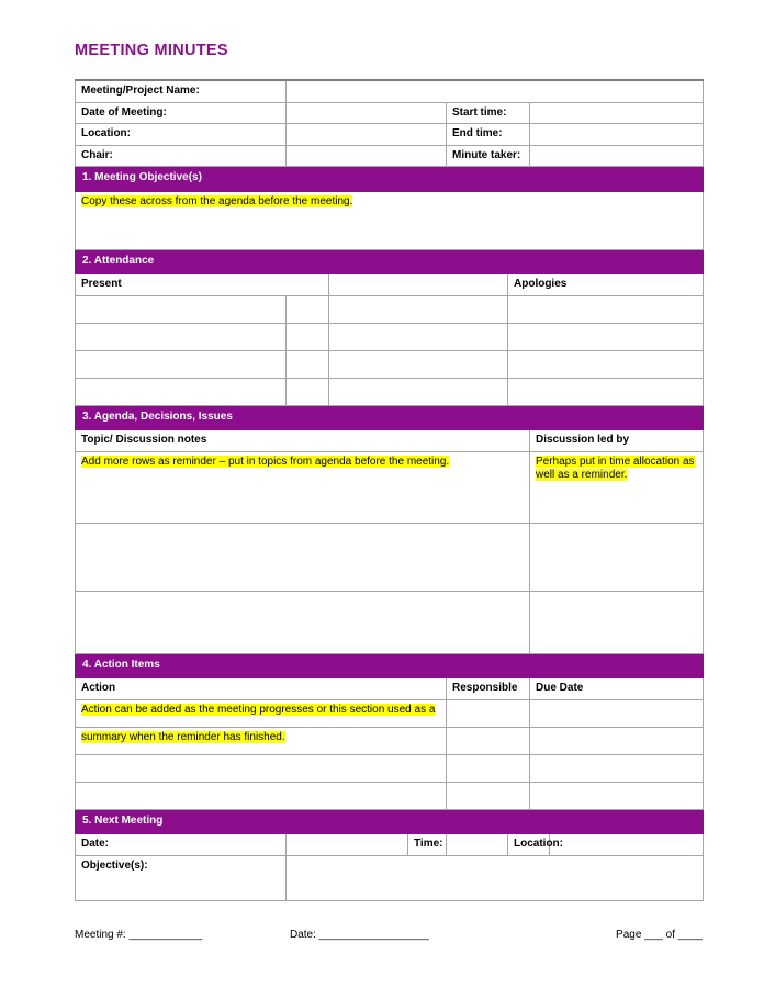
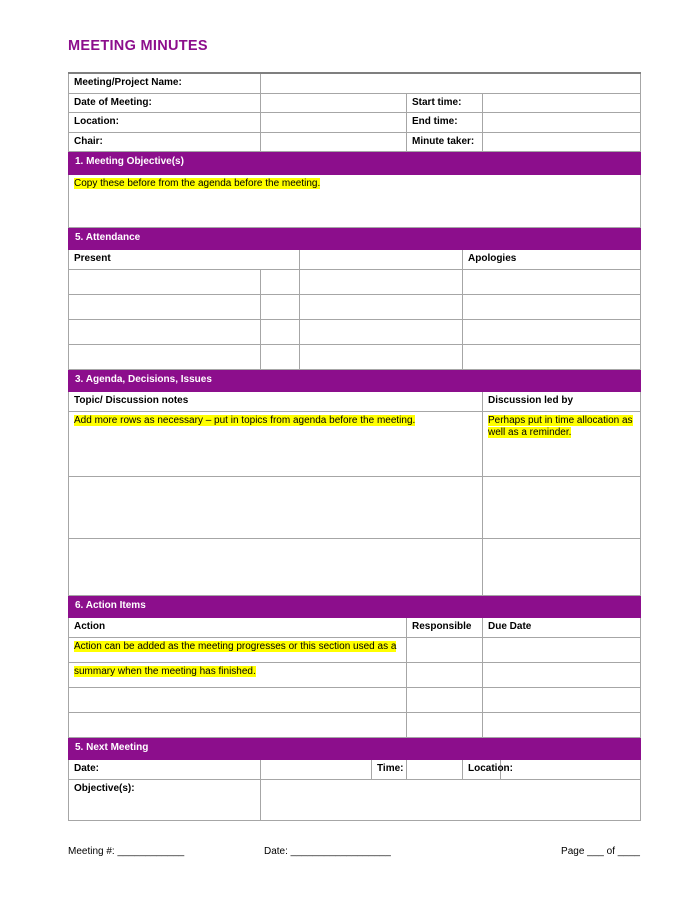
  MEETING MINUTES
  Meeting/Project Name:
  Date of Meeting:		Start time:
  Location:		End time:
  Chair:		Minute taker:
  1. Meeting Objective(s)
- Copy these across from the agenda before the meeting.
+ Copy these before from the agenda before the meeting.
- 2. Attendance
+ 5. Attendance
  Present		Apologies
  3. Agenda, Decisions, Issues
  Topic/ Discussion notes	Discussion led by
- Add more rows as reminder – put in topics from agenda before the meeting.	Perhaps put in time allocation as well as a reminder.
+ Add more rows as necessary – put in topics from agenda before the meeting.	Perhaps put in time allocation as well as a reminder.
- 4. Action Items
+ 6. Action Items
  Action	Responsible	Due Date
  Action can be added as the meeting progresses or this section used as a
- summary when the reminder has finished.
+ summary when the meeting has finished.
  5. Next Meeting
  Date:		Time:		Location:
  Objective(s):
  Meeting #: ____________
  Date: __________________
  Page ___ of ____
